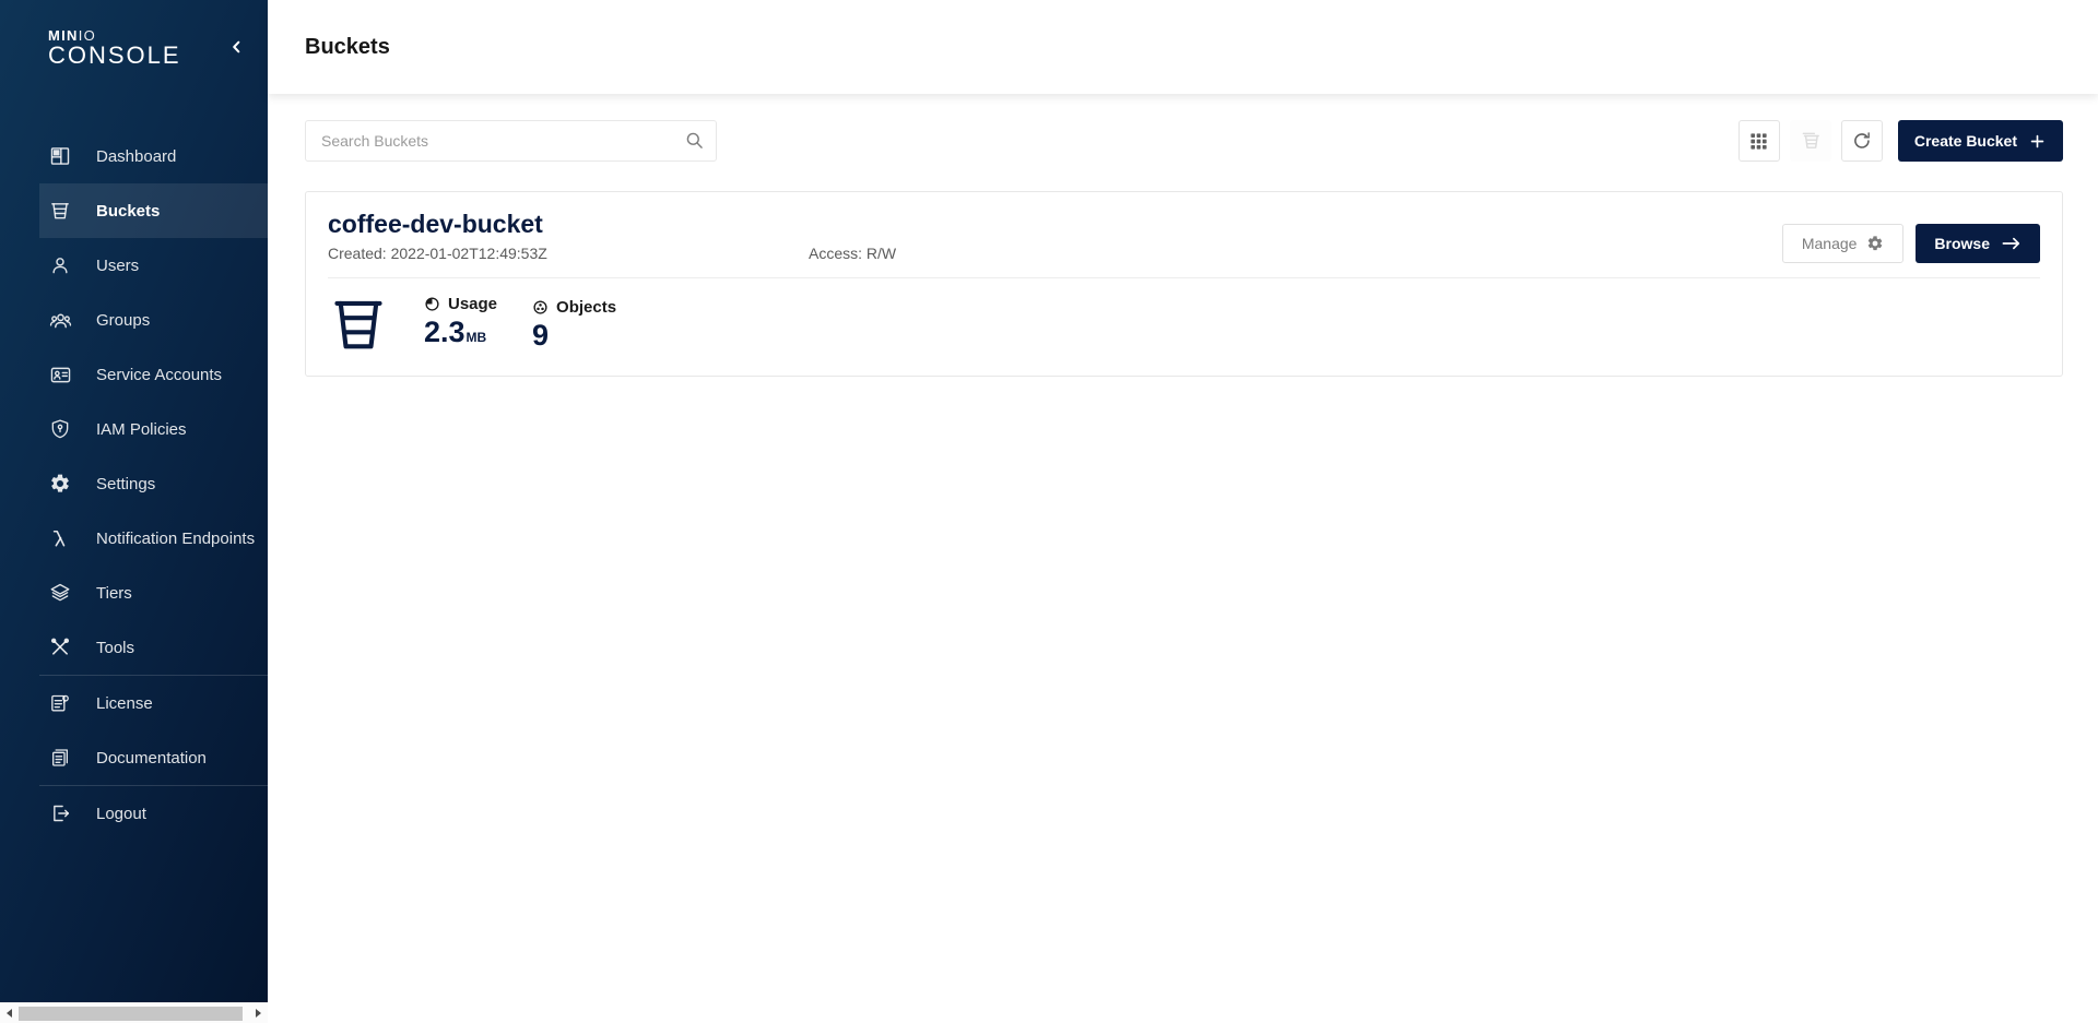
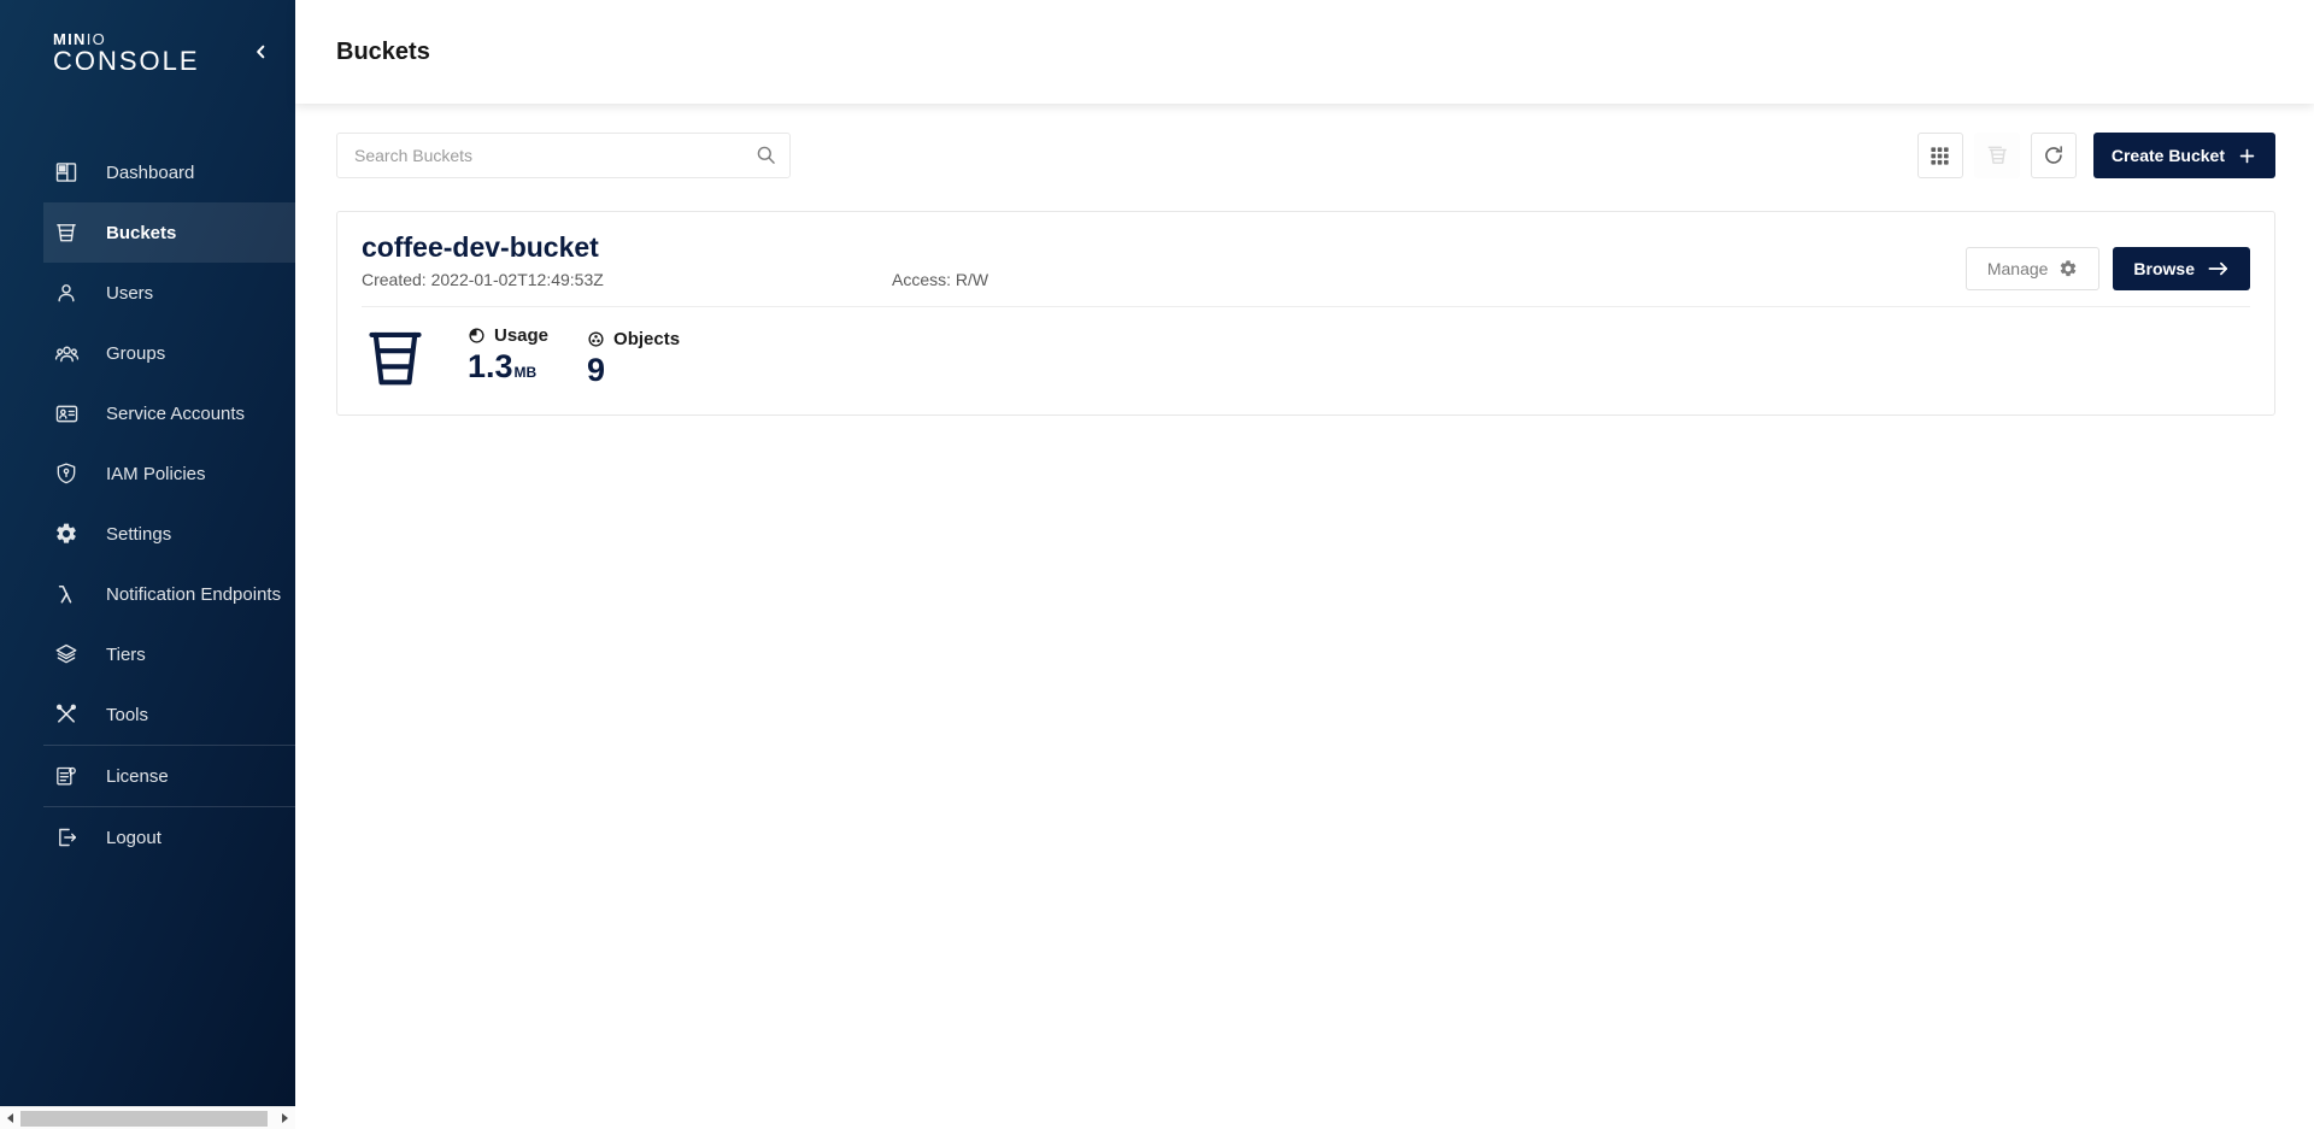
  MINIO
  CONSOLE
  Dashboard
  Buckets
  Users
  Groups
  Service Accounts
  IAM Policies
  Settings
  Notification Endpoints
  Tiers
  Tools
  License
- Documentation
  Logout
  Buckets
  Search Buckets
  Create Bucket
  coffee-dev-bucket
  Created: 2022-01-02T12:49:53Z
  Access: R/W
  Manage
  Browse
  Usage
- 2.3MB
+ 1.3MB
  Objects
  9
